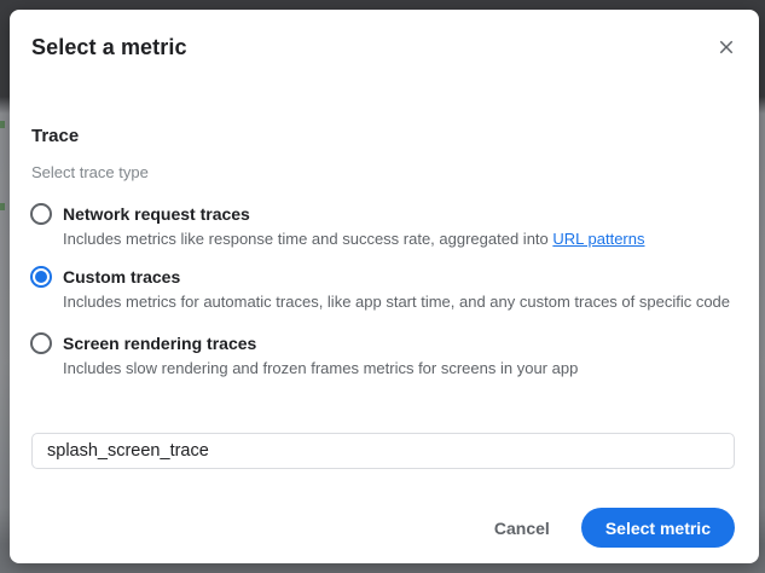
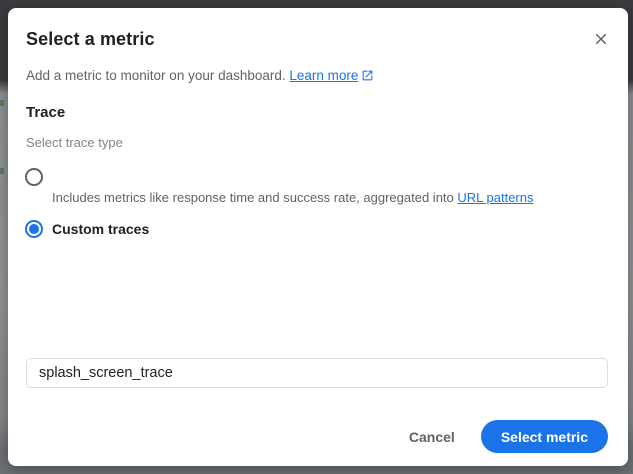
  Select a metric
+ Add a metric to monitor on your dashboard. Learn more
  Trace
  Select trace type
- Network request traces
  Includes metrics like response time and success rate, aggregated into URL patterns
  Custom traces
- Includes metrics for automatic traces, like app start time, and any custom traces of specific code
- Screen rendering traces
- Includes slow rendering and frozen frames metrics for screens in your app
  splash_screen_trace
  Cancel
  Select metric
